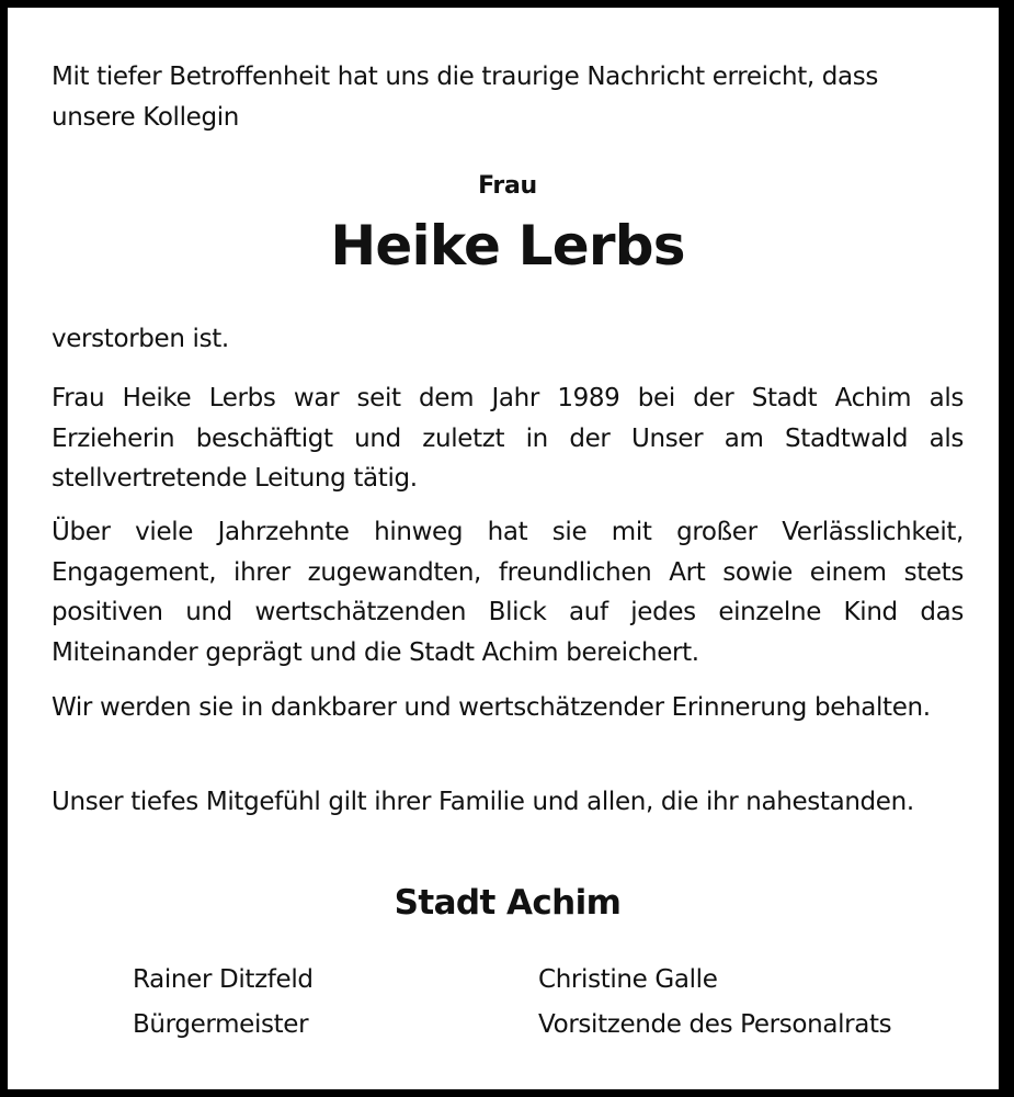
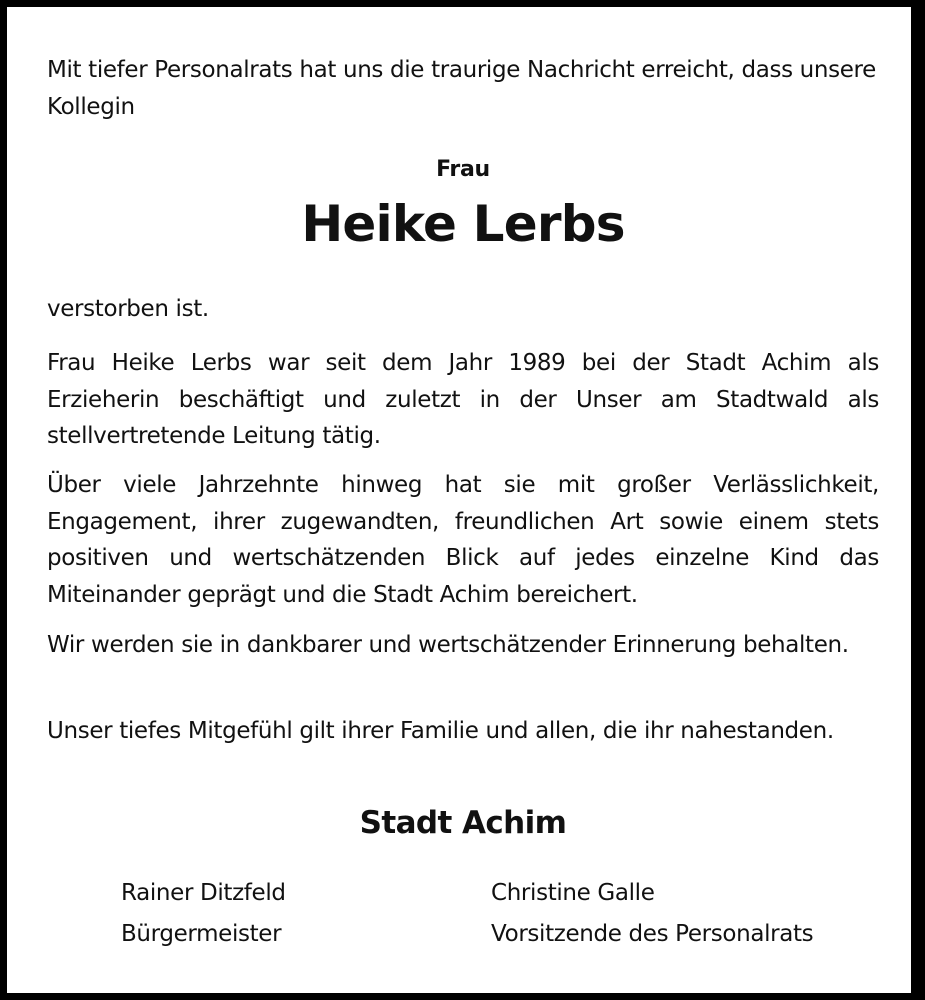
- Mit tiefer Betroffenheit hat uns die traurige Nachricht erreicht, dass unsere Kollegin
+ Mit tiefer Personalrats hat uns die traurige Nachricht erreicht, dass unsere Kollegin
  Frau
  Heike Lerbs
  verstorben ist.
  Frau Heike Lerbs war seit dem Jahr 1989 bei der Stadt Achim als Erzieherin beschäftigt und zuletzt in der Unser am Stadtwald als stellvertretende Leitung tätig.
  Über viele Jahrzehnte hinweg hat sie mit großer Verlässlichkeit, Engagement, ihrer zugewandten, freundlichen Art sowie einem stets positiven und wertschätzenden Blick auf jedes einzelne Kind das Miteinander geprägt und die Stadt Achim bereichert.
  Wir werden sie in dankbarer und wertschätzender Erinnerung behalten.
  Unser tiefes Mitgefühl gilt ihrer Familie und allen, die ihr nahestanden.
  Stadt Achim
  Rainer Ditzfeld
  Bürgermeister
  Christine Galle
  Vorsitzende des Personalrats
